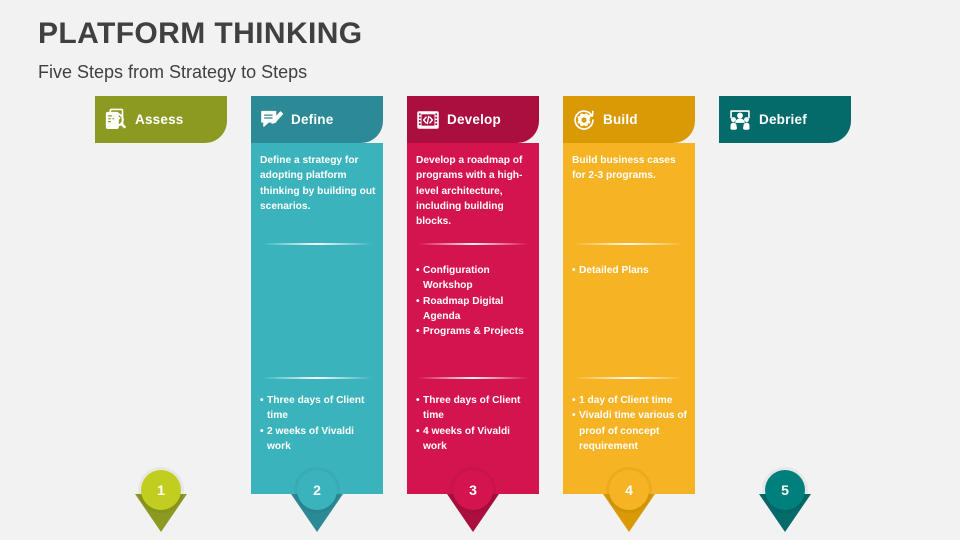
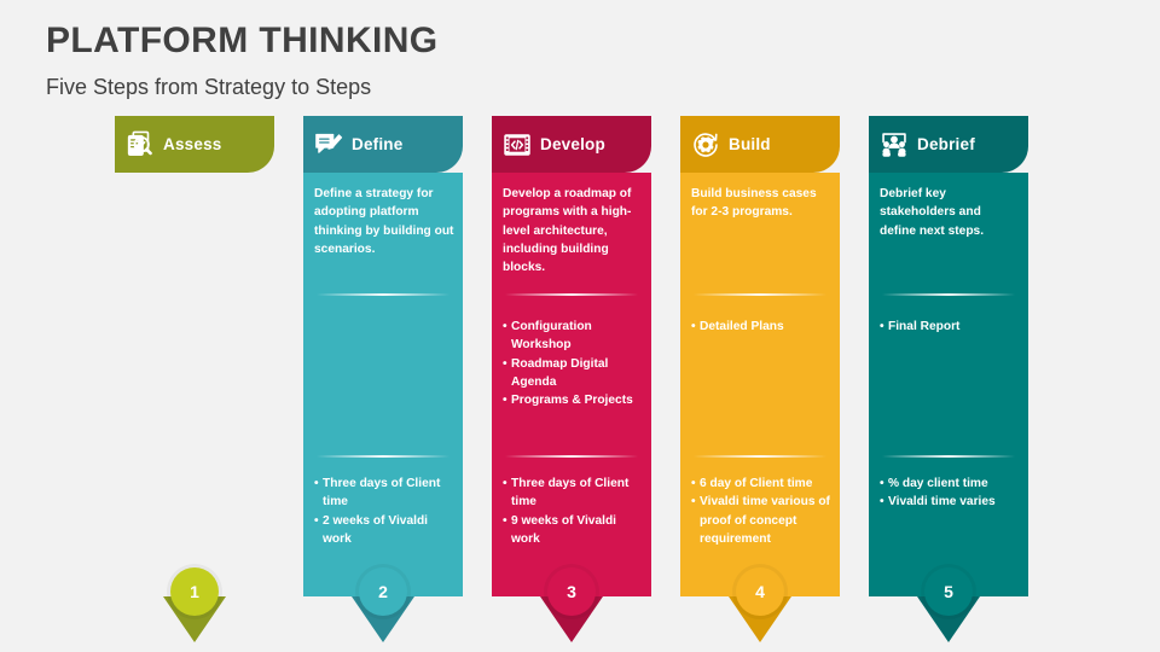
  PLATFORM THINKING
  Five Steps from Strategy to Steps
  Assess
  1
  Define
  Define a strategy for adopting platform thinking by building out scenarios.
  Three days of Client time
  2 weeks of Vivaldi work
  2
  Develop
  Develop a roadmap of programs with a high-level architecture, including building blocks.
  Configuration Workshop
  Roadmap Digital Agenda
  Programs & Projects
  Three days of Client time
- 4 weeks of Vivaldi work
+ 9 weeks of Vivaldi work
  3
  Build
  Build business cases for 2-3 programs.
  Detailed Plans
- 1 day of Client time
+ 6 day of Client time
  Vivaldi time various of proof of concept requirement
  4
  Debrief
+ Debrief key stakeholders and define next steps.
+ Final Report
+ % day client time
+ Vivaldi time varies
  5
